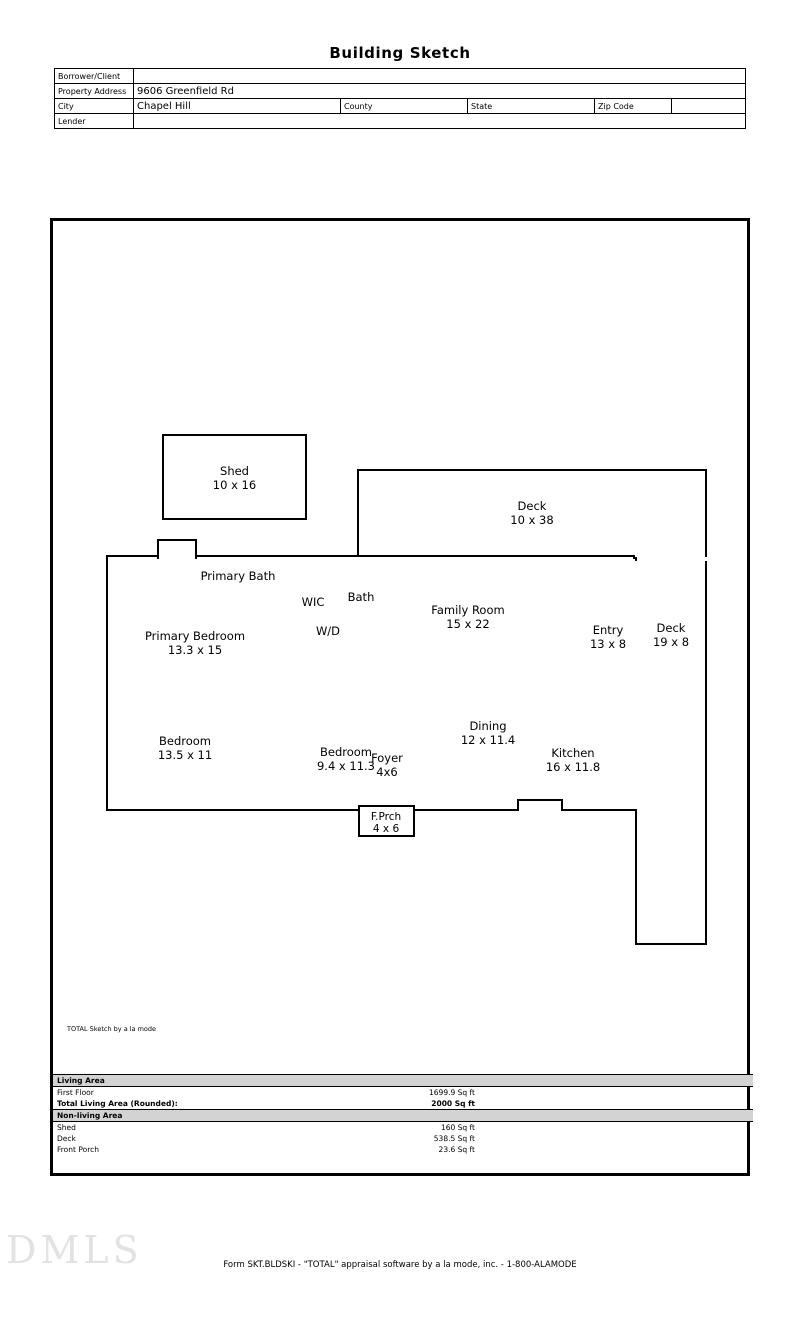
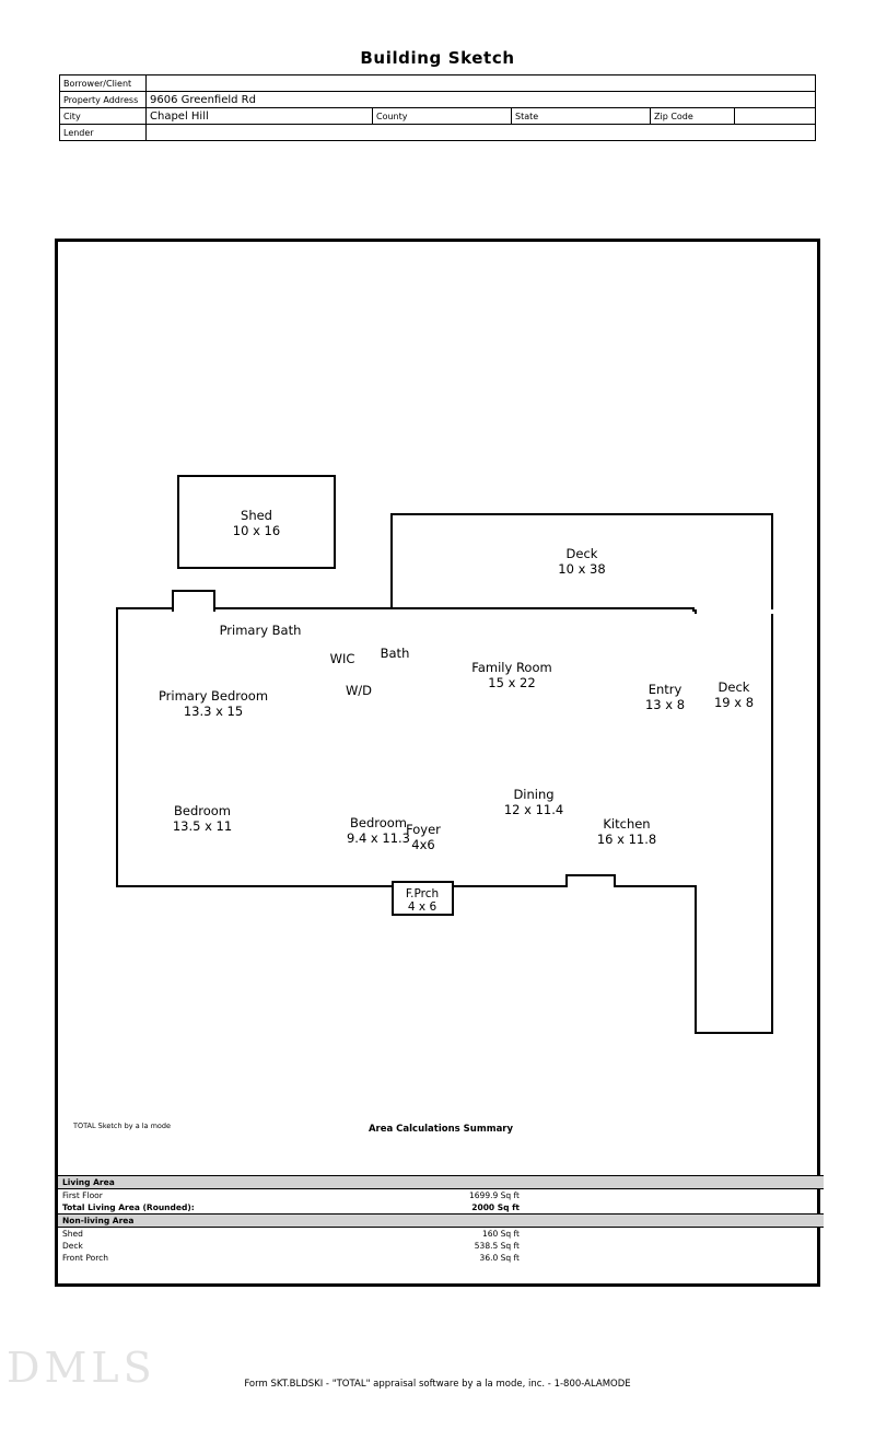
  Building Sketch
  Borrower/Client
  Property Address	9606 Greenfield Rd
  City	Chapel Hill	County	State	Zip Code
  Lender
  Shed
  10 x 16
  Deck
  10 x 38
  Deck
  19 x 8
  Primary Bath
  WIC
  Bath
  W/D
  Family Room
  15 x 22
  Entry
  13 x 8
  Primary Bedroom
  13.3 x 15
  Bedroom
  13.5 x 11
  Bedroom
  9.4 x 11.3
  Foyer
  4x6
  Dining
  12 x 11.4
  Kitchen
  16 x 11.8
  F.Prch
  4 x 6
  TOTAL Sketch by a la mode
+ Area Calculations Summary
  Living Area
  First Floor	1699.9 Sq ft
  Total Living Area (Rounded):	2000 Sq ft
  Non-living Area
  Shed	160 Sq ft
  Deck	538.5 Sq ft
- Front Porch	23.6 Sq ft
+ Front Porch	36.0 Sq ft
  DMLS
  Form SKT.BLDSKI - "TOTAL" appraisal software by a la mode, inc. - 1-800-ALAMODE
